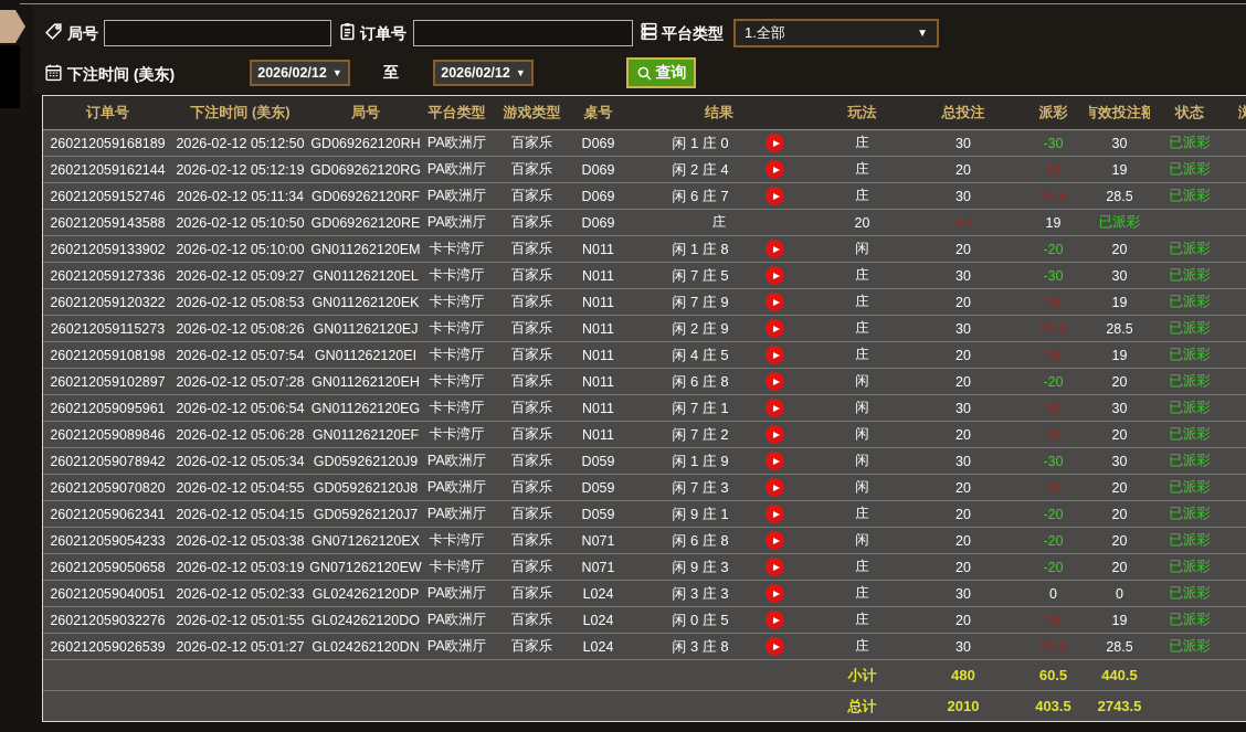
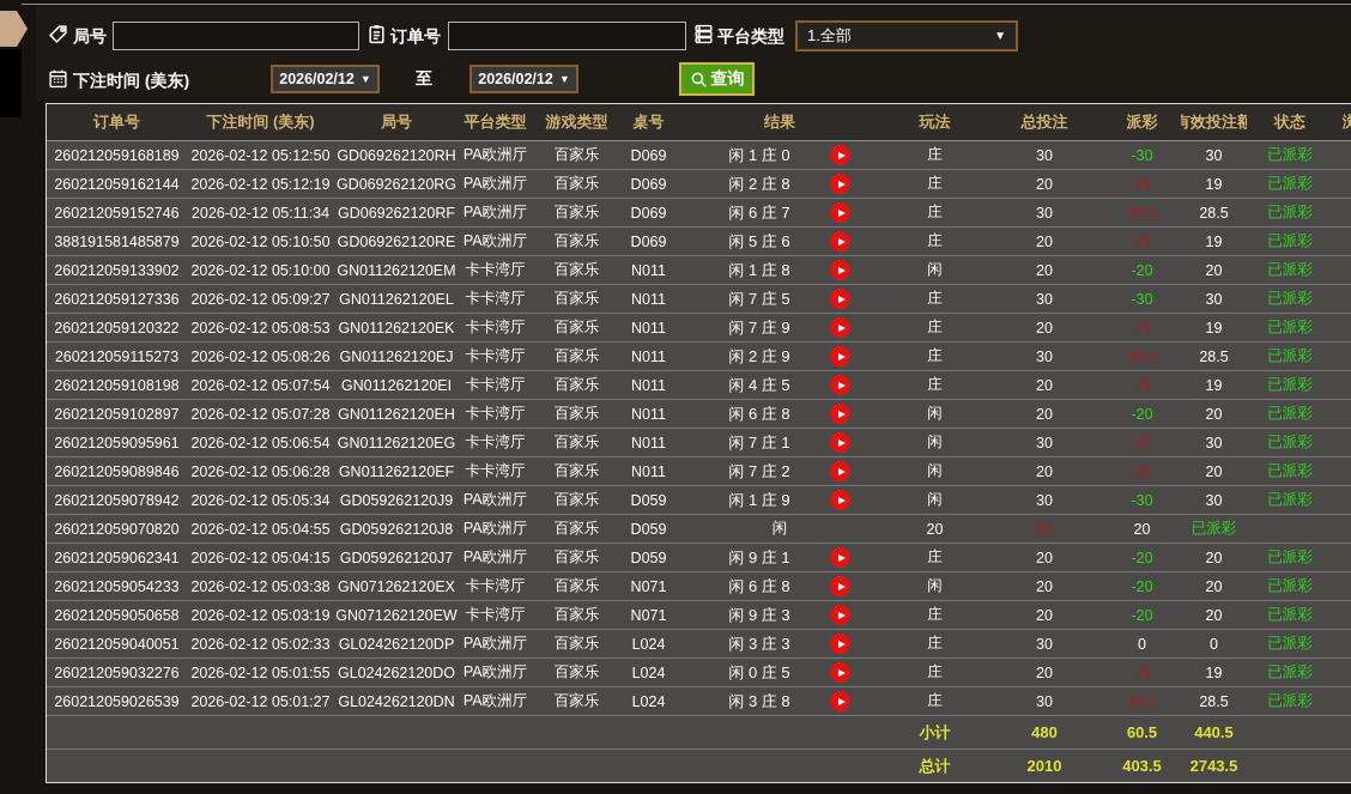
  局号
  订单号
  平台类型
  1.全部
  ▼
  下注时间 (美东)
  2026/02/12
  ▼
  至
  2026/02/12
  ▼
  查询
  订单号
  下注时间 (美东)
  局号
  平台类型
  游戏类型
  桌号
  结果
  玩法
  总投注
  派彩
  有效投注额
  状态
  260212059168189
  2026-02-12 05:12:50
  GD069262120RH
  PA欧洲厅
  百家乐
  D069
  闲 1 庄 0
  庄
  30
  -30
  30
  已派彩
  260212059162144
  2026-02-12 05:12:19
  GD069262120RG
  PA欧洲厅
  百家乐
  D069
- 闲 2 庄 4
+ 闲 2 庄 8
  庄
  20
  19
  19
  已派彩
  260212059152746
  2026-02-12 05:11:34
  GD069262120RF
  PA欧洲厅
  百家乐
  D069
  闲 6 庄 7
  庄
  30
  28.5
  28.5
  已派彩
- 260212059143588
+ 388191581485879
  2026-02-12 05:10:50
  GD069262120RE
  PA欧洲厅
  百家乐
  D069
+ 闲 5 庄 6
  庄
  20
  19
  19
  已派彩
  260212059133902
  2026-02-12 05:10:00
  GN011262120EM
  卡卡湾厅
  百家乐
  N011
  闲 1 庄 8
  闲
  20
  -20
  20
  已派彩
  260212059127336
  2026-02-12 05:09:27
  GN011262120EL
  卡卡湾厅
  百家乐
  N011
  闲 7 庄 5
  庄
  30
  -30
  30
  已派彩
  260212059120322
  2026-02-12 05:08:53
  GN011262120EK
  卡卡湾厅
  百家乐
  N011
  闲 7 庄 9
  庄
  20
  19
  19
  已派彩
  260212059115273
  2026-02-12 05:08:26
  GN011262120EJ
  卡卡湾厅
  百家乐
  N011
  闲 2 庄 9
  庄
  30
  28.5
  28.5
  已派彩
  260212059108198
  2026-02-12 05:07:54
  GN011262120EI
  卡卡湾厅
  百家乐
  N011
  闲 4 庄 5
  庄
  20
  19
  19
  已派彩
  260212059102897
  2026-02-12 05:07:28
  GN011262120EH
  卡卡湾厅
  百家乐
  N011
  闲 6 庄 8
  闲
  20
  -20
  20
  已派彩
  260212059095961
  2026-02-12 05:06:54
  GN011262120EG
  卡卡湾厅
  百家乐
  N011
  闲 7 庄 1
  闲
  30
  30
  30
  已派彩
  260212059089846
  2026-02-12 05:06:28
  GN011262120EF
  卡卡湾厅
  百家乐
  N011
  闲 7 庄 2
  闲
  20
  20
  20
  已派彩
  260212059078942
  2026-02-12 05:05:34
  GD059262120J9
  PA欧洲厅
  百家乐
  D059
  闲 1 庄 9
  闲
  30
  -30
  30
  已派彩
  260212059070820
  2026-02-12 05:04:55
  GD059262120J8
  PA欧洲厅
  百家乐
  D059
- 闲 7 庄 3
  闲
  20
  20
  20
  已派彩
  260212059062341
  2026-02-12 05:04:15
  GD059262120J7
  PA欧洲厅
  百家乐
  D059
  闲 9 庄 1
  庄
  20
  -20
  20
  已派彩
  260212059054233
  2026-02-12 05:03:38
  GN071262120EX
  卡卡湾厅
  百家乐
  N071
  闲 6 庄 8
  闲
  20
  -20
  20
  已派彩
  260212059050658
  2026-02-12 05:03:19
  GN071262120EW
  卡卡湾厅
  百家乐
  N071
  闲 9 庄 3
  庄
  20
  -20
  20
  已派彩
  260212059040051
  2026-02-12 05:02:33
  GL024262120DP
  PA欧洲厅
  百家乐
  L024
  闲 3 庄 3
  庄
  30
  0
  0
  已派彩
  260212059032276
  2026-02-12 05:01:55
  GL024262120DO
  PA欧洲厅
  百家乐
  L024
  闲 0 庄 5
  庄
  20
  19
  19
  已派彩
  260212059026539
  2026-02-12 05:01:27
  GL024262120DN
  PA欧洲厅
  百家乐
  L024
  闲 3 庄 8
  庄
  30
  28.5
  28.5
  已派彩
  小计
  480
  60.5
  440.5
  总计
  2010
  403.5
  2743.5
